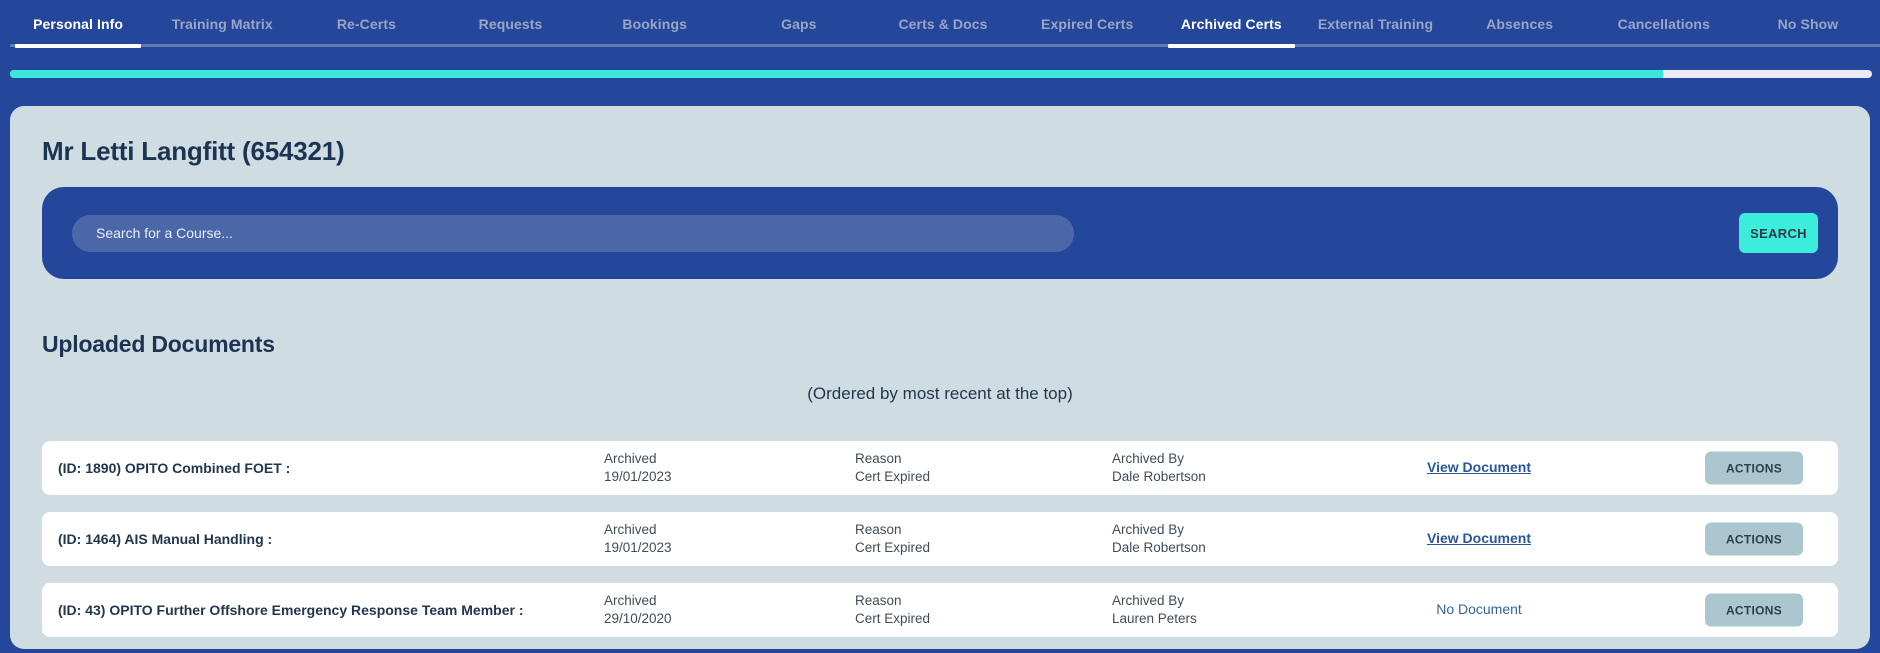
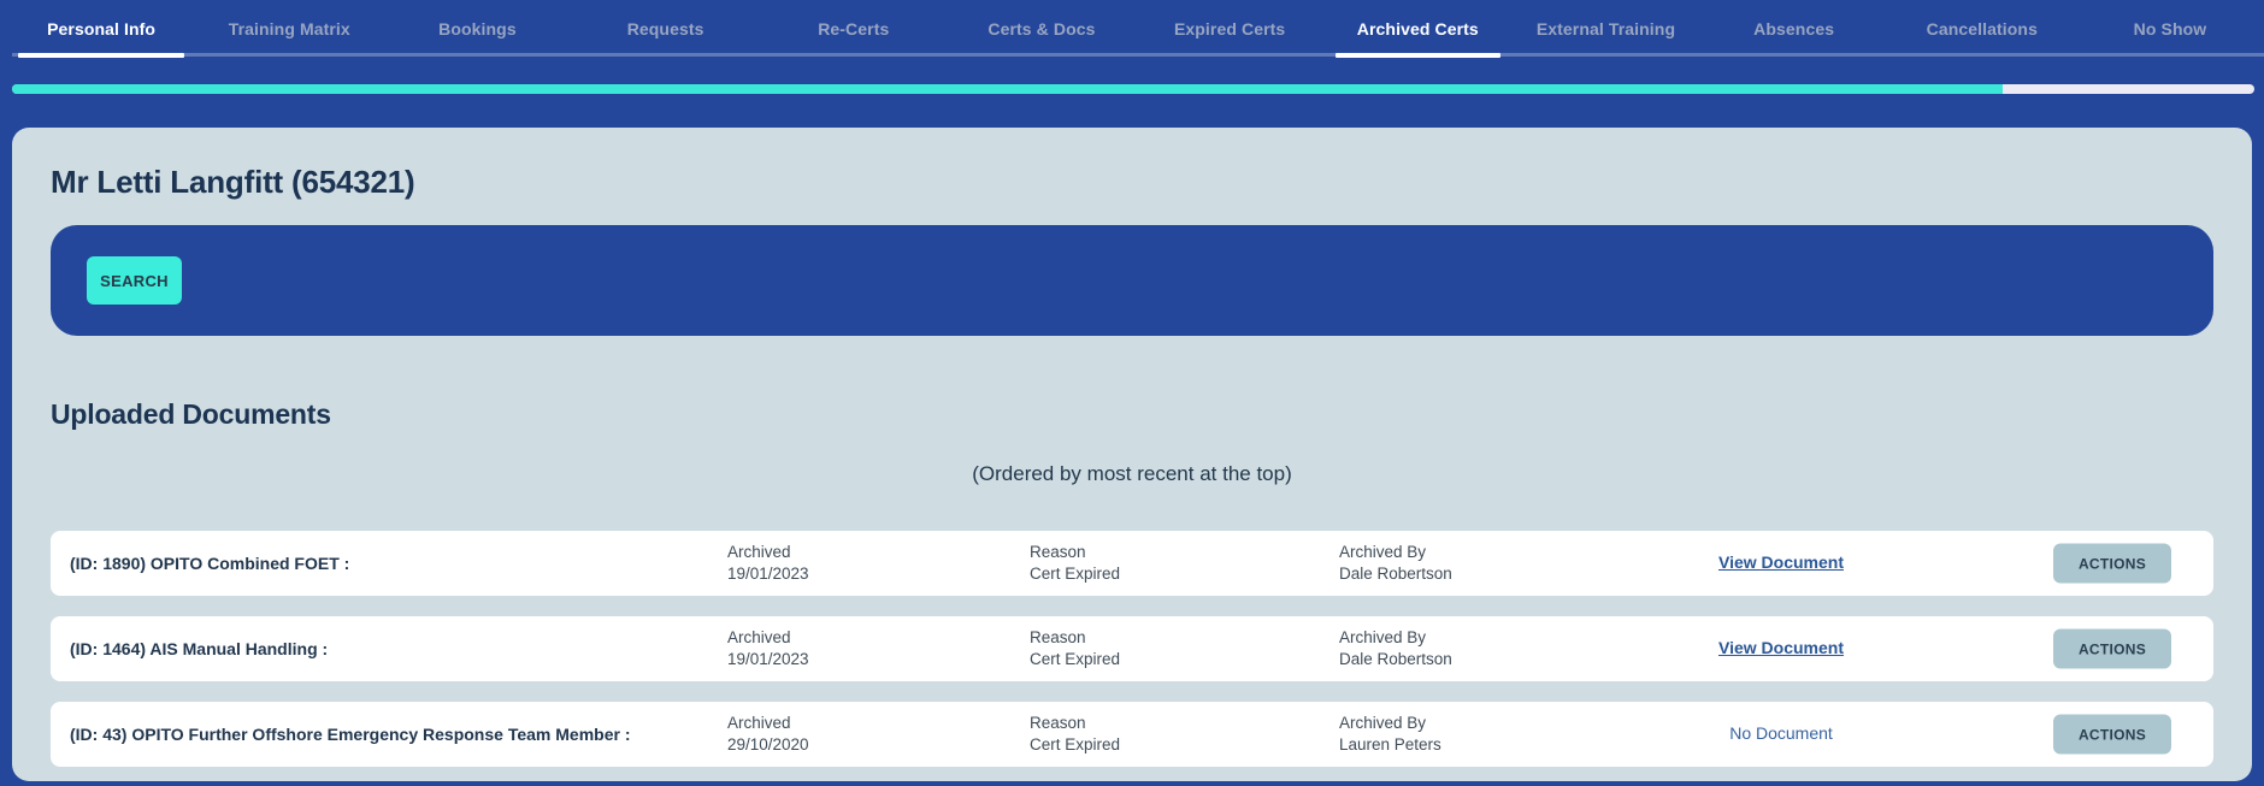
  Personal Info
  Training Matrix
- Re-Certs
+ Bookings
  Requests
- Bookings
+ Re-Certs
- Gaps
  Certs & Docs
  Expired Certs
  Archived Certs
  External Training
  Absences
  Cancellations
  No Show
  Mr Letti Langfitt (654321)
- Search for a Course...
  SEARCH
  Uploaded Documents
  (Ordered by most recent at the top)
  (ID: 1890) OPITO Combined FOET :
  Archived
  19/01/2023
  Reason
  Cert Expired
  Archived By
  Dale Robertson
  View Document
  ACTIONS
  (ID: 1464) AIS Manual Handling :
  Archived
  19/01/2023
  Reason
  Cert Expired
  Archived By
  Dale Robertson
  View Document
  ACTIONS
  (ID: 43) OPITO Further Offshore Emergency Response Team Member :
  Archived
  29/10/2020
  Reason
  Cert Expired
  Archived By
  Lauren Peters
  No Document
  ACTIONS
